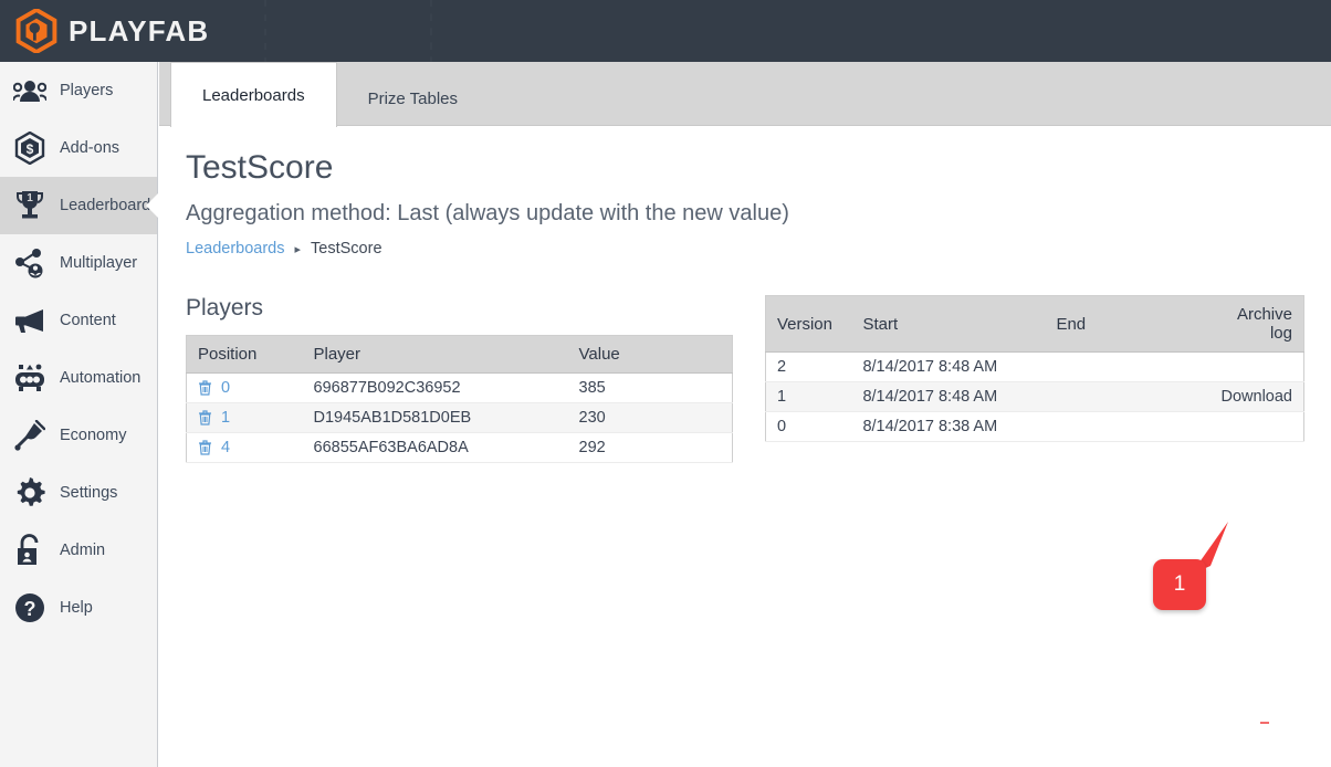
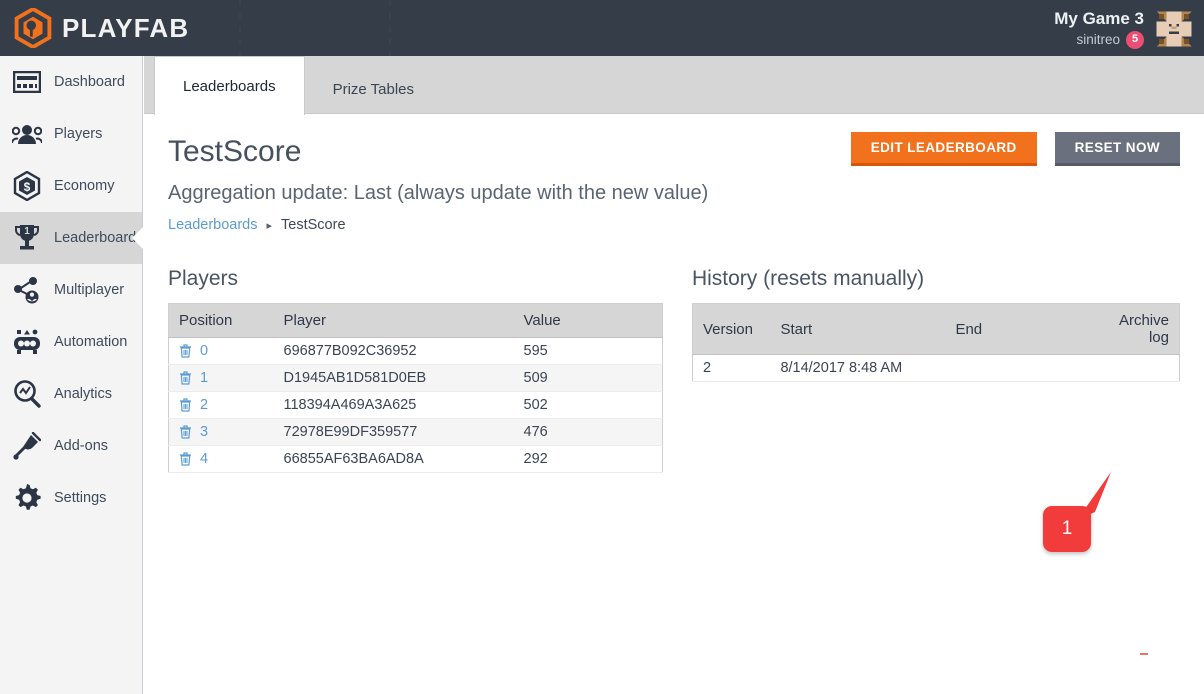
  PLAYFAB
+ My Game 3
+ sinitreo
+ 5
+ Dashboard
  Players
  $
- Add-ons
+ Economy
  1
  Leaderboards
  Multiplayer
- Content
  Automation
+ Analytics
- Economy
+ Add-ons
  Settings
- Admin
- ?
- Help
  Leaderboards
  Prize Tables
  TestScore
- Aggregation method: Last (always update with the new value)
+ Aggregation update: Last (always update with the new value)
  Leaderboards
  ▸
  TestScore
+ EDIT LEADERBOARD
+ RESET NOW
  Players
  Position	Player	Value
- 0	696877B092C36952	385
+ 0	696877B092C36952	595
- 1	D1945AB1D581D0EB	230
+ 1	D1945AB1D581D0EB	509
+ 2	118394A469A3A625	502
+ 3	72978E99DF359577	476
  4	66855AF63BA6AD8A	292
+ History (resets manually)
  Version	Start	End	Archive log
  2	8/14/2017 8:48 AM
- 1	8/14/2017 8:48 AM		Download
- 0	8/14/2017 8:38 AM
  1
